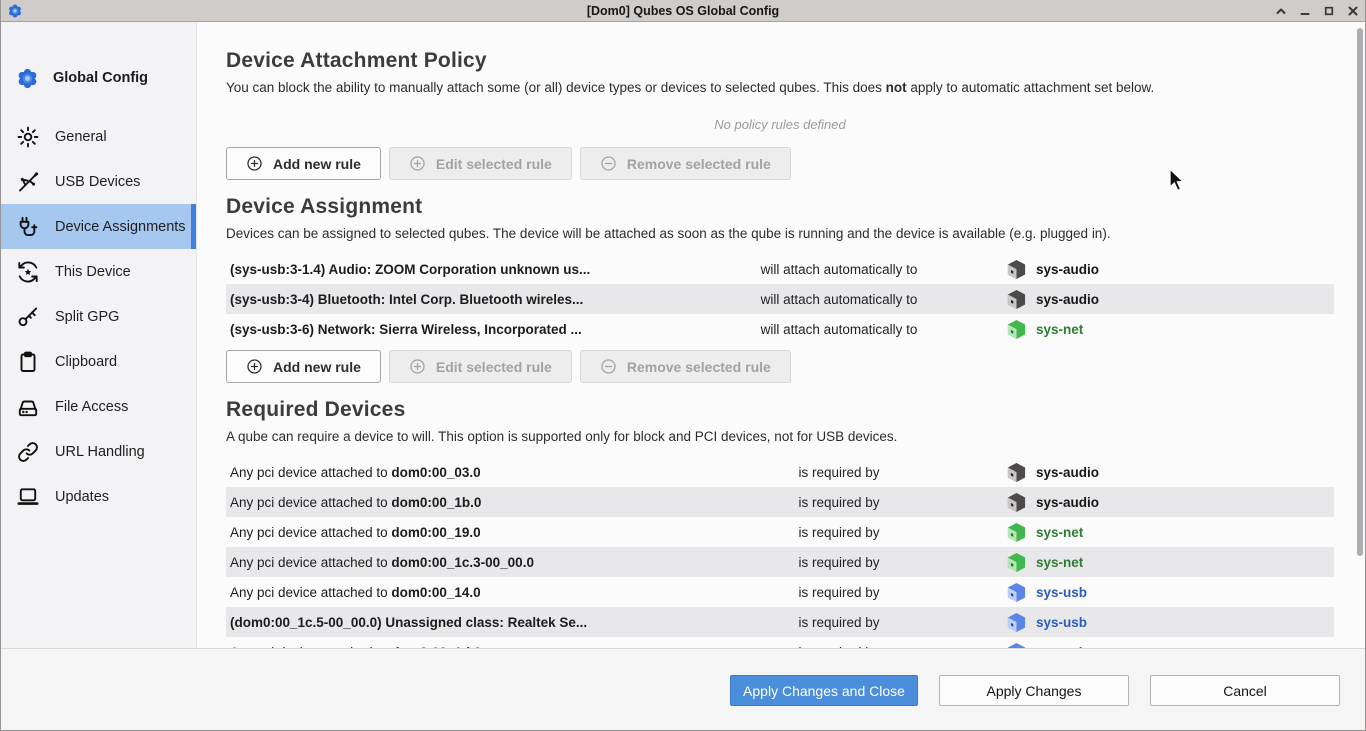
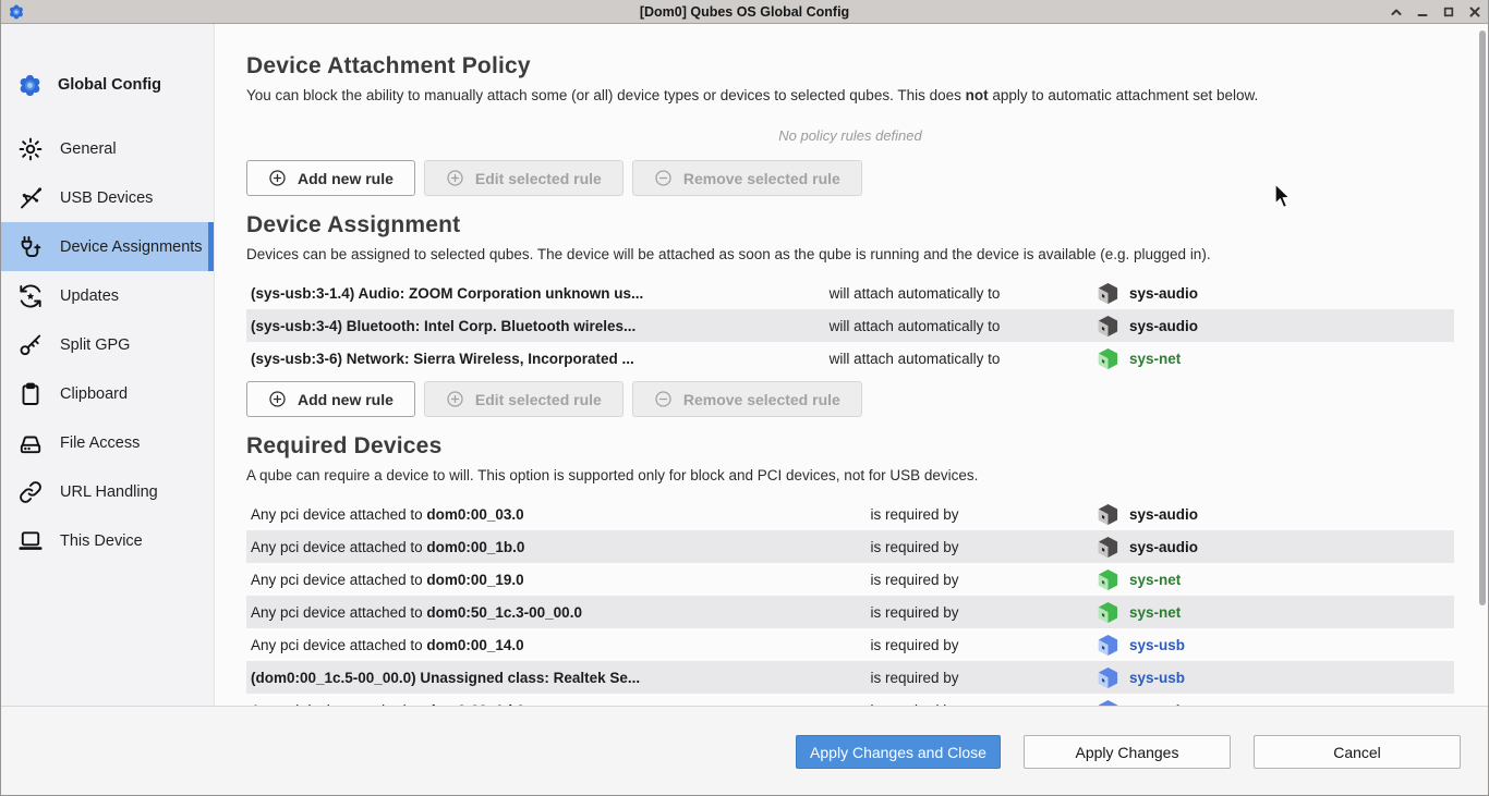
  [Dom0] Qubes OS Global Config
  Global Config
  General
  USB Devices
  Device Assignments
- This Device
+ Updates
  Split GPG
  Clipboard
  File Access
  URL Handling
- Updates
+ This Device
  Device Attachment Policy
  You can block the ability to manually attach some (or all) device types or devices to selected qubes. This does not apply to automatic attachment set below.
  No policy rules defined
  Add new rule
  Edit selected rule
  Remove selected rule
  Device Assignment
  Devices can be assigned to selected qubes. The device will be attached as soon as the qube is running and the device is available (e.g. plugged in).
  (sys-usb:3-1.4) Audio: ZOOM Corporation unknown us...
  will attach automatically to
  sys-audio
  (sys-usb:3-4) Bluetooth: Intel Corp. Bluetooth wireles...
  will attach automatically to
  sys-audio
  (sys-usb:3-6) Network: Sierra Wireless, Incorporated ...
  will attach automatically to
  sys-net
  Add new rule
  Edit selected rule
  Remove selected rule
  Required Devices
  A qube can require a device to will. This option is supported only for block and PCI devices, not for USB devices.
  Any pci device attached to dom0:00_03.0
  is required by
  sys-audio
  Any pci device attached to dom0:00_1b.0
  is required by
  sys-audio
  Any pci device attached to dom0:00_19.0
  is required by
  sys-net
- Any pci device attached to dom0:00_1c.3-00_00.0
+ Any pci device attached to dom0:50_1c.3-00_00.0
  is required by
  sys-net
  Any pci device attached to dom0:00_14.0
  is required by
  sys-usb
  (dom0:00_1c.5-00_00.0) Unassigned class: Realtek Se...
  is required by
  sys-usb
  Apply Changes and Close
  Apply Changes
  Cancel
